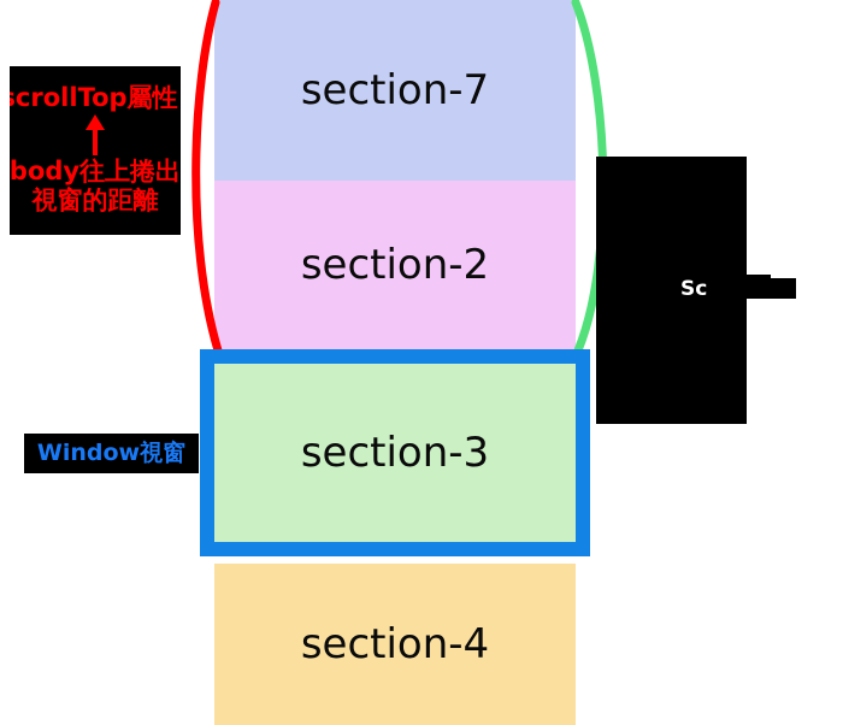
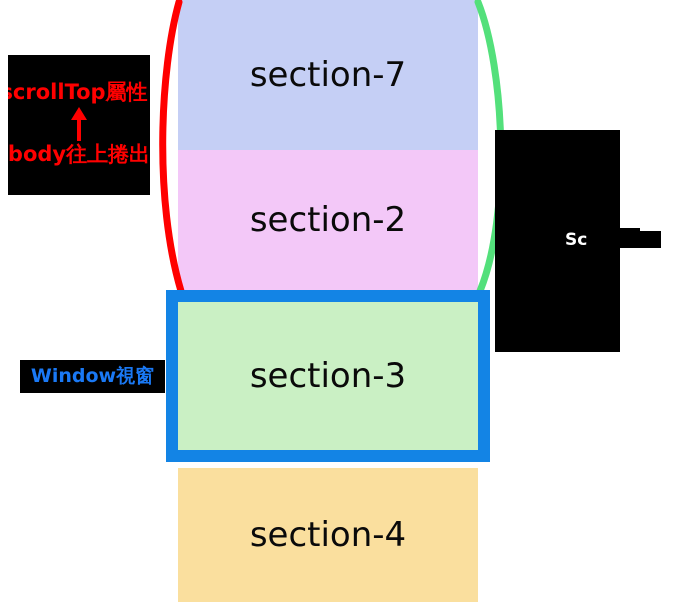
  section-7
  section-2
  section-4
  section-3
  crollTop屬性
  body往上捲出
- 視窗的距離
  Window視窗
  Sc
